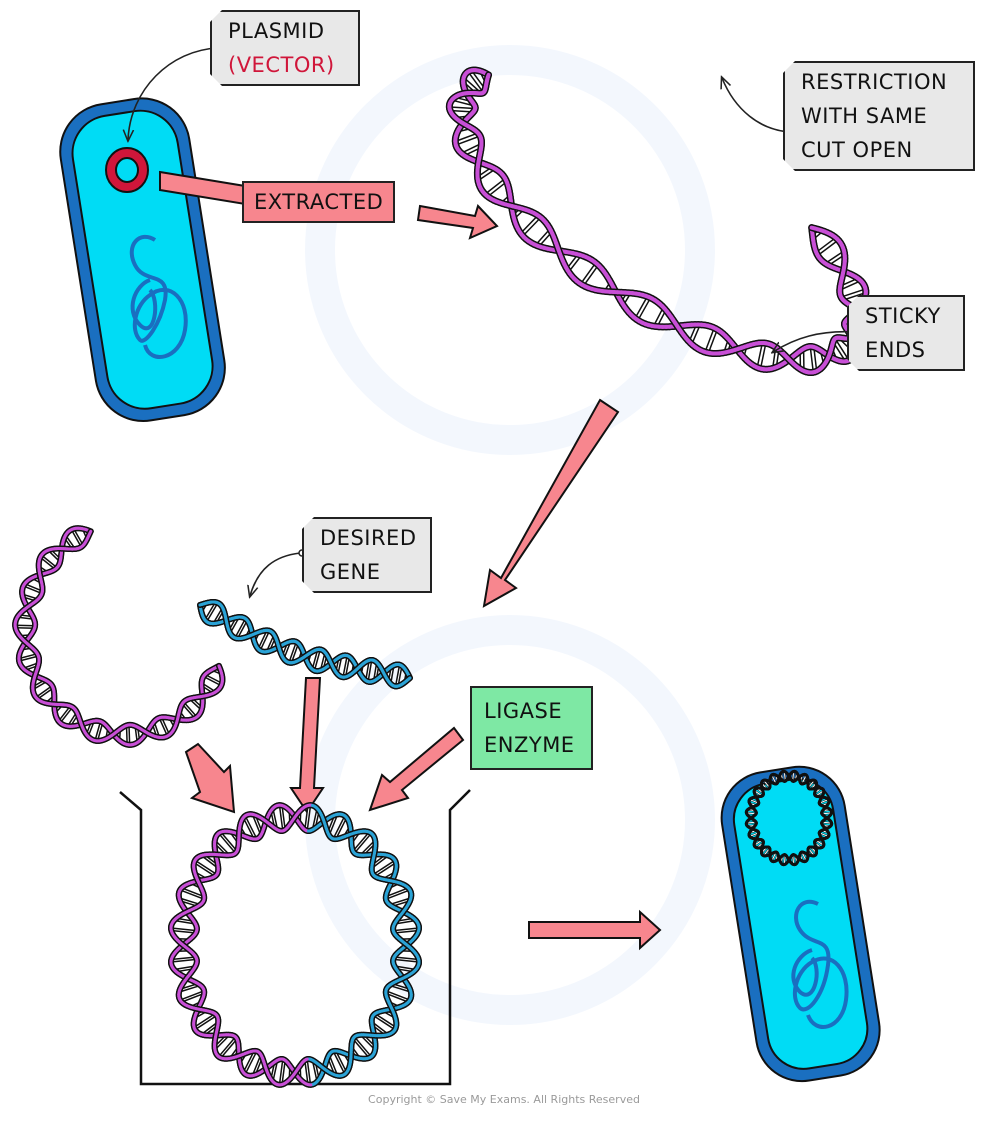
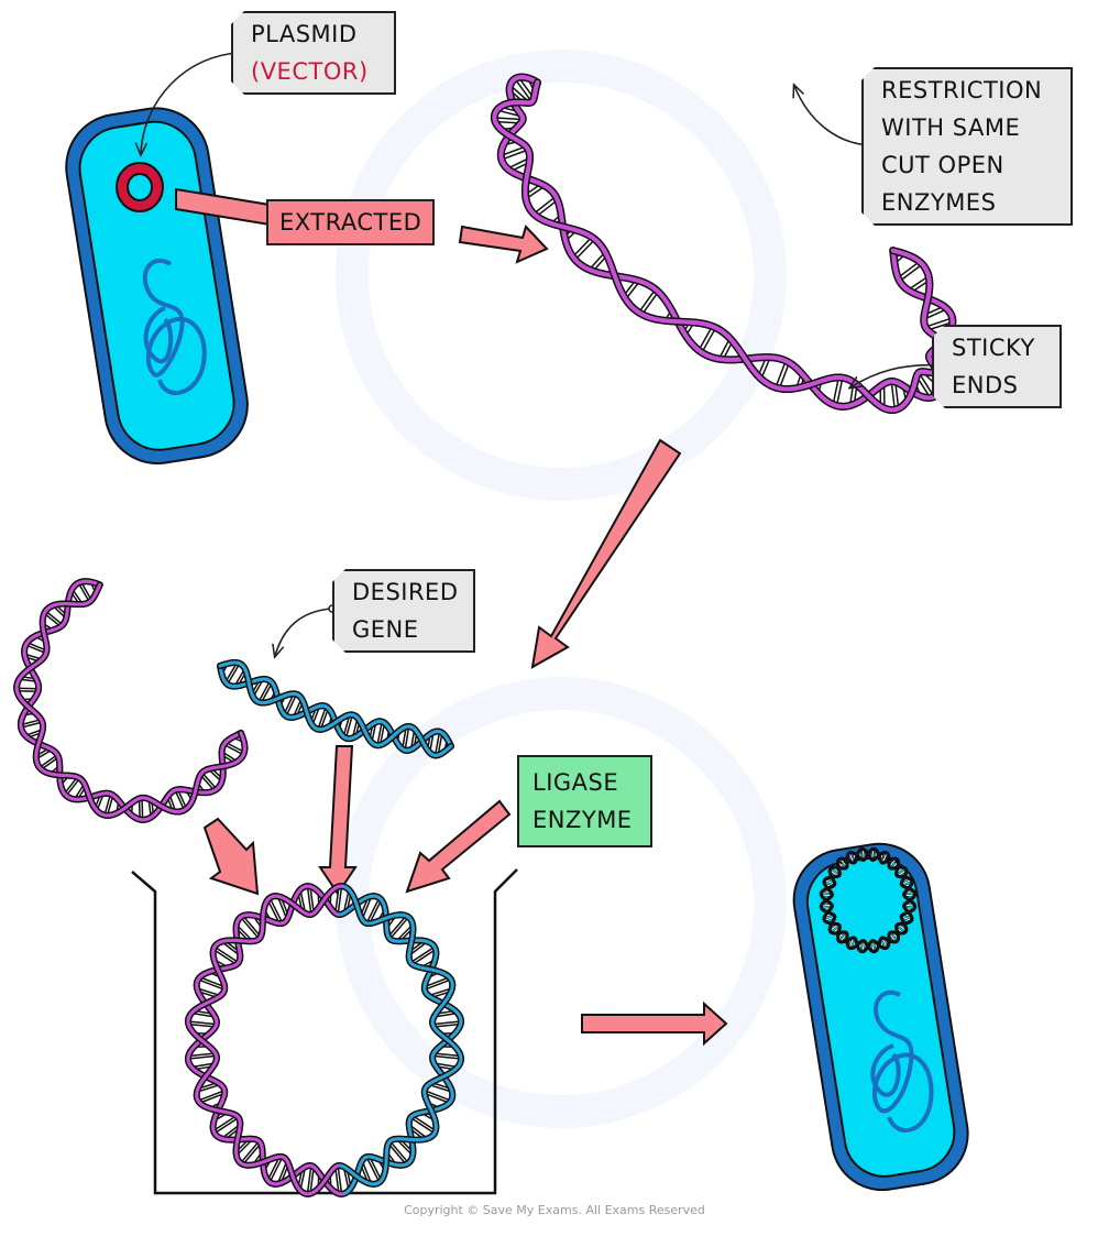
  PLASMID
  (VECTOR)
  RESTRICTION
  WITH SAME
  CUT OPEN
+ ENZYMES
  STICKY
  ENDS
  EXTRACTED
  DESIRED
  GENE
  LIGASE
  ENZYME
- Copyright © Save My Exams. All Rights Reserved
+ Copyright © Save My Exams. All Exams Reserved
